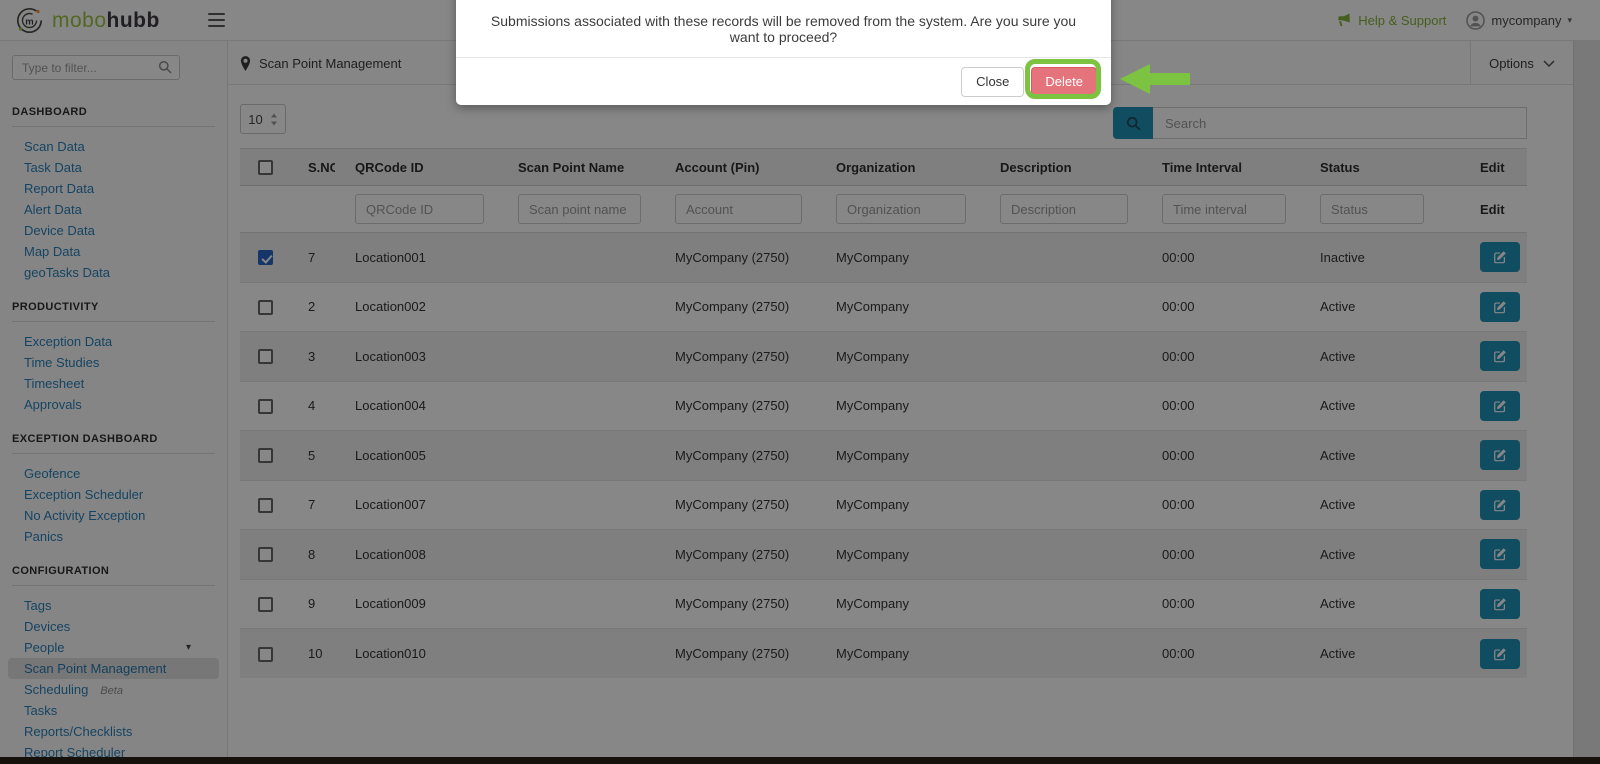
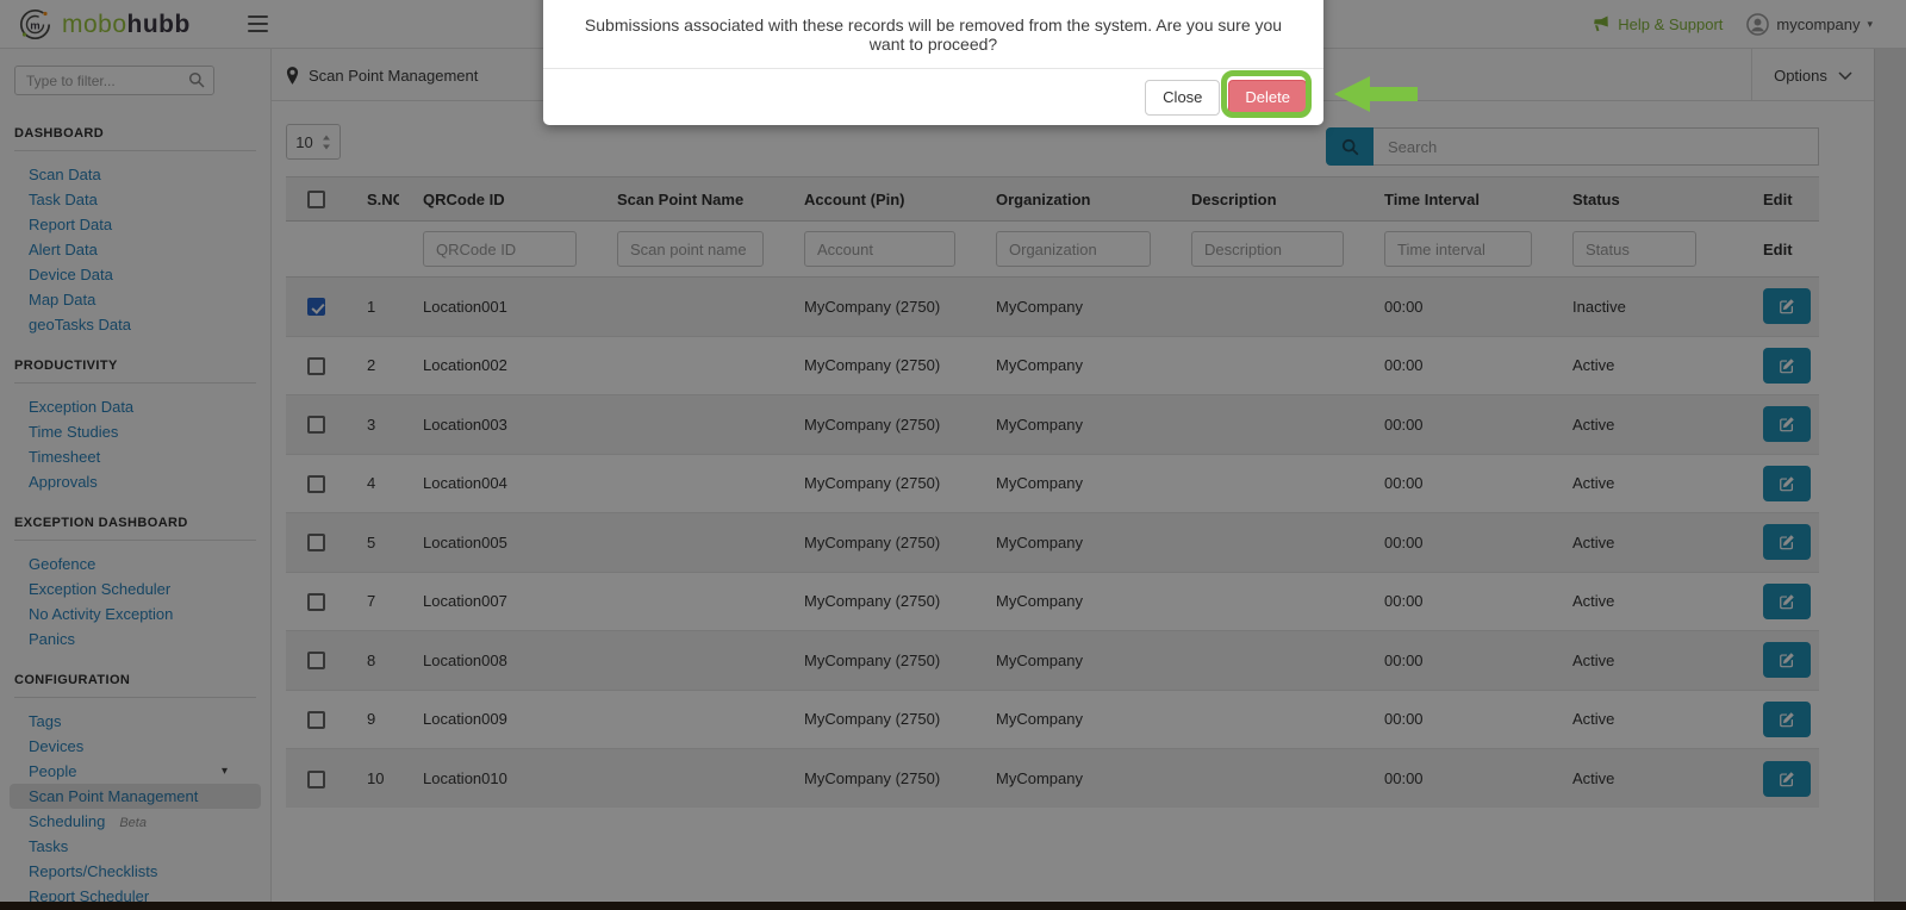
  m
  mobohubb
  Help & Support
  mycompany
  ▾
  Type to filter...
  DASHBOARD
  Scan Data
  Task Data
  Report Data
  Alert Data
  Device Data
  Map Data
  geoTasks Data
  PRODUCTIVITY
  Exception Data
  Time Studies
  Timesheet
  Approvals
  EXCEPTION DASHBOARD
  Geofence
  Exception Scheduler
  No Activity Exception
  Panics
  CONFIGURATION
  Tags
  Devices
  People
  ▾
  Scan Point Management
  Scheduling Beta
  Tasks
  Reports/Checklists
  Report Scheduler
  Scan Point Management
  Options
  10
  Search
  	S.NO	QRCode ID	Scan Point Name	Account (Pin)	Organization	Description	Time Interval	Status	Edit
  		QRCode ID	Scan point name	Account	Organization	Description	Time interval	Status	Edit
- 	7	Location001		MyCompany (2750)	MyCompany		00:00	Inactive
+ 	1	Location001		MyCompany (2750)	MyCompany		00:00	Inactive
  	2	Location002		MyCompany (2750)	MyCompany		00:00	Active
  	3	Location003		MyCompany (2750)	MyCompany		00:00	Active
  	4	Location004		MyCompany (2750)	MyCompany		00:00	Active
  	5	Location005		MyCompany (2750)	MyCompany		00:00	Active
  	7	Location007		MyCompany (2750)	MyCompany		00:00	Active
  	8	Location008		MyCompany (2750)	MyCompany		00:00	Active
  	9	Location009		MyCompany (2750)	MyCompany		00:00	Active
  	10	Location010		MyCompany (2750)	MyCompany		00:00	Active
  Submissions associated with these records will be removed from the system. Are you sure you want to proceed?
  Close
  Delete
